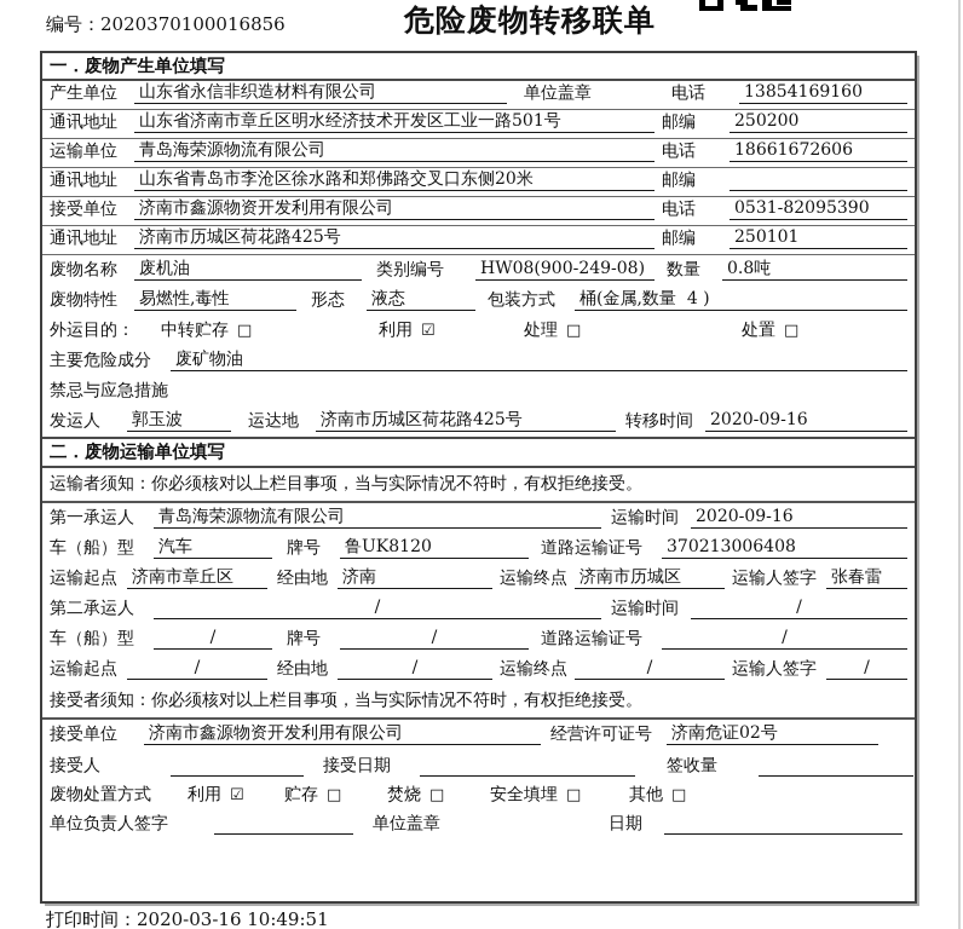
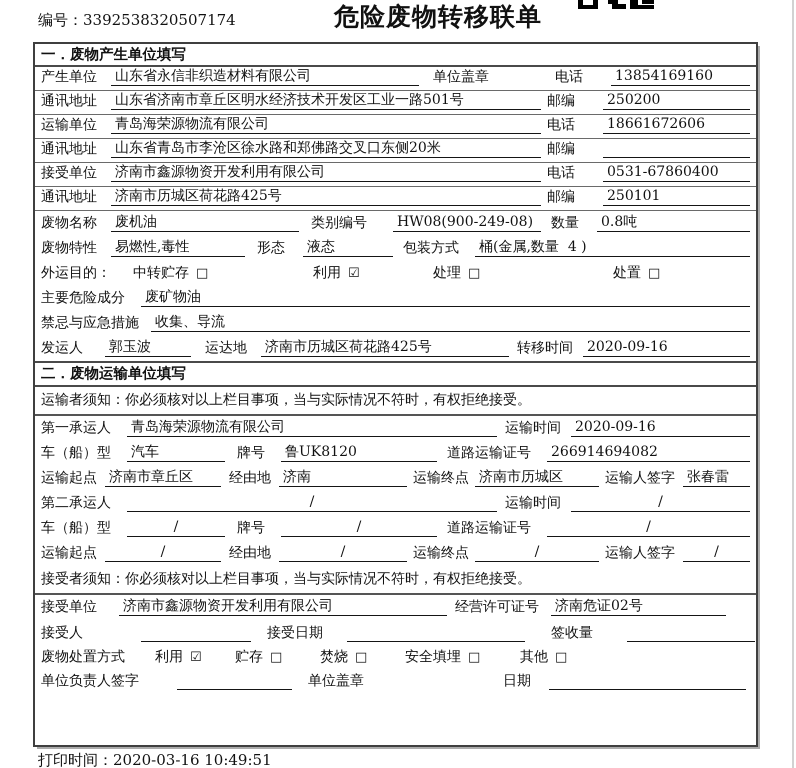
- 编号：2020370100016856
+ 编号：3392538320507174
  危险废物转移联单
  一．废物产生单位填写
  产生单位
  山东省永信非织造材料有限公司
  单位盖章
  电话
  13854169160
  通讯地址
  山东省济南市章丘区明水经济技术开发区工业一路501号
  邮编
  250200
  运输单位
  青岛海荣源物流有限公司
  电话
  18661672606
  通讯地址
  山东省青岛市李沧区徐水路和郑佛路交叉口东侧20米
  邮编
  接受单位
  济南市鑫源物资开发利用有限公司
  电话
- 0531-82095390
+ 0531-67860400
  通讯地址
  济南市历城区荷花路425号
  邮编
  250101
  废物名称
  废机油
  类别编号
  HW08(900-249-08)
  数量
  0.8吨
  废物特性
  易燃性,毒性
  形态
  液态
  包装方式
  桶(金属,数量 4 )
  外运目的：
  中转贮存
  □
  利用
  ☑
  处理
  □
  处置
  □
  主要危险成分
  废矿物油
  禁忌与应急措施
+ 收集、导流
  发运人
  郭玉波
  运达地
  济南市历城区荷花路425号
  转移时间
  2020-09-16
  二．废物运输单位填写
  运输者须知：你必须核对以上栏目事项，当与实际情况不符时，有权拒绝接受。
  第一承运人
  青岛海荣源物流有限公司
  运输时间
  2020-09-16
  车（船）型
  汽车
  牌号
  鲁UK8120
  道路运输证号
- 370213006408
+ 266914694082
  运输起点
  济南市章丘区
  经由地
  济南
  运输终点
  济南市历城区
  运输人签字
  张春雷
  第二承运人
  /
  运输时间
  /
  车（船）型
  /
  牌号
  /
  道路运输证号
  /
  运输起点
  /
  经由地
  /
  运输终点
  /
  运输人签字
  /
  接受者须知：你必须核对以上栏目事项，当与实际情况不符时，有权拒绝接受。
  接受单位
  济南市鑫源物资开发利用有限公司
  经营许可证号
  济南危证02号
  接受人
  接受日期
  签收量
  废物处置方式
  利用
  ☑
  贮存
  □
  焚烧
  □
  安全填埋
  □
  其他
  □
  单位负责人签字
  单位盖章
  日期
  打印时间：2020-03-16 10:49:51
